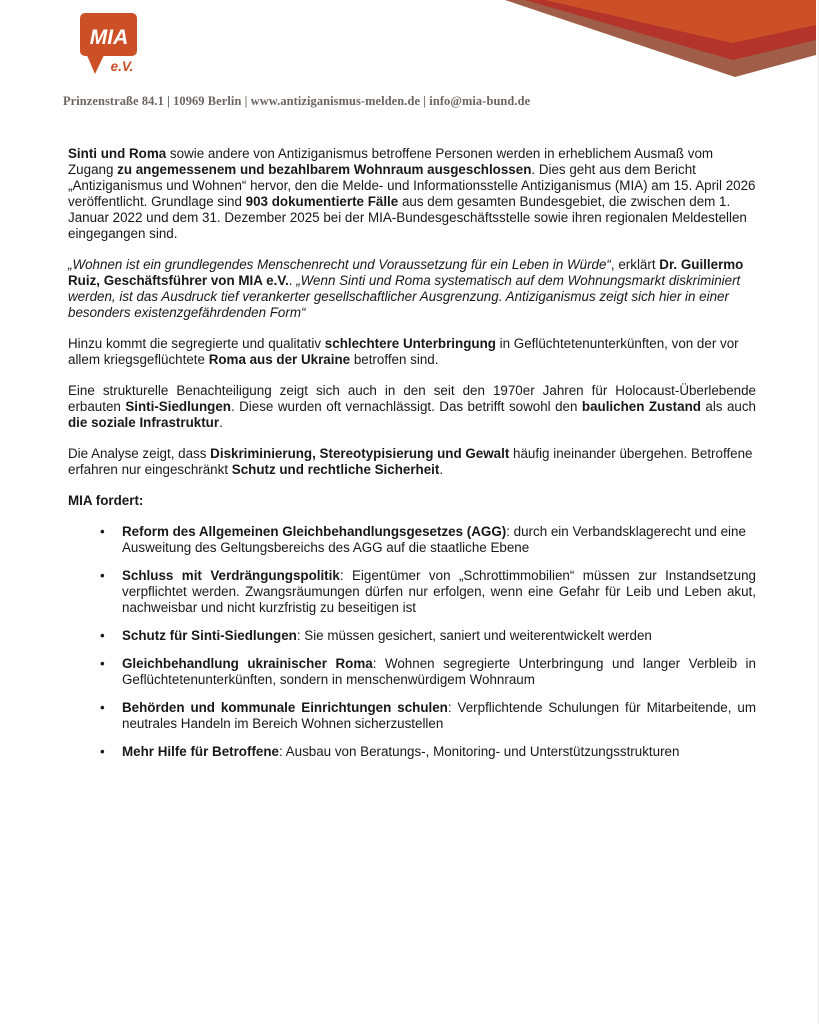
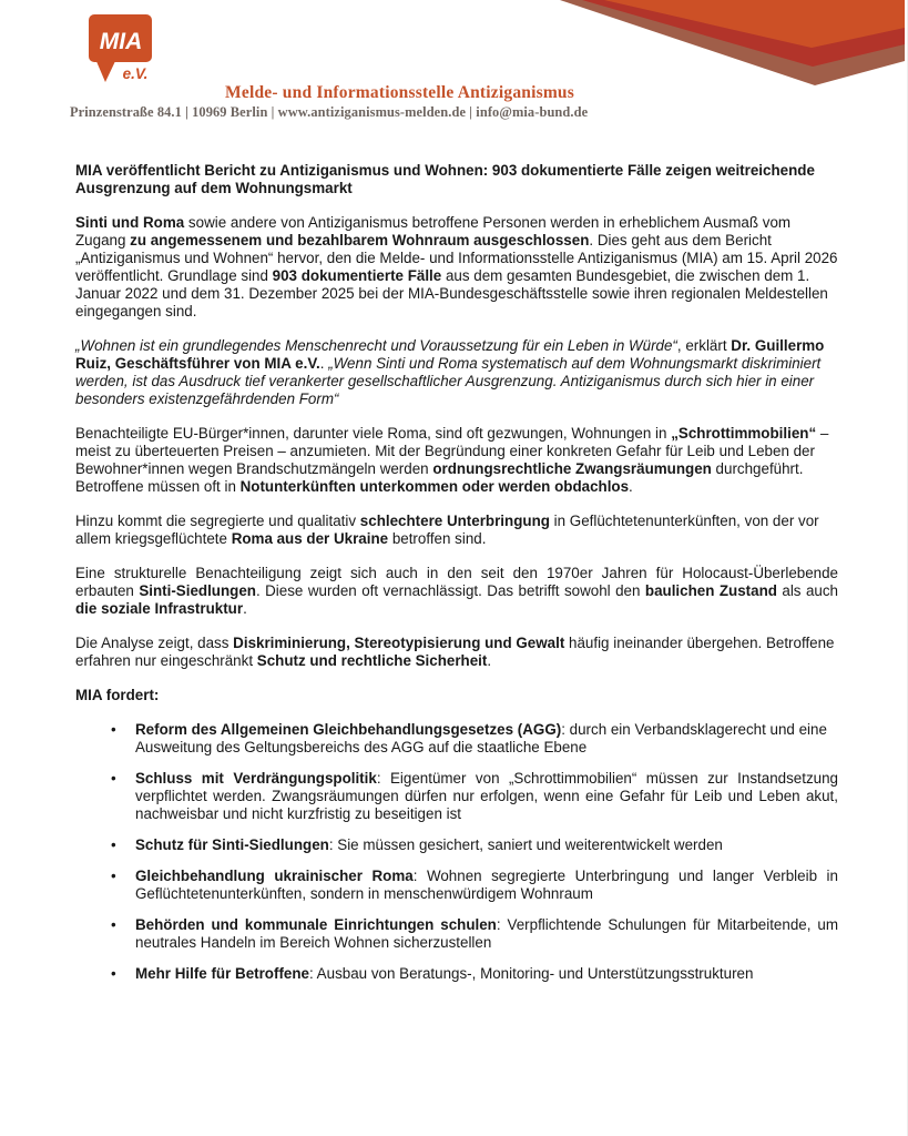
  MIA
  e.V.
+ Melde- und Informationsstelle Antiziganismus
  Prinzenstraße 84.1 | 10969 Berlin | www.antiziganismus-melden.de | info@mia-bund.de
+ MIA veröffentlicht Bericht zu Antiziganismus und Wohnen: 903 dokumentierte Fälle zeigen weitreichende Ausgrenzung auf dem Wohnungsmarkt
  Sinti und Roma sowie andere von Antiziganismus betroffene Personen werden in erheblichem Ausmaß vom Zugang zu angemessenem und bezahlbarem Wohnraum ausgeschlossen. Dies geht aus dem Bericht „Antiziganismus und Wohnen“ hervor, den die Melde- und Informationsstelle Antiziganismus (MIA) am 15. April 2026 veröffentlicht. Grundlage sind 903 dokumentierte Fälle aus dem gesamten Bundesgebiet, die zwischen dem 1. Januar 2022 und dem 31. Dezember 2025 bei der MIA-Bundesgeschäftsstelle sowie ihren regionalen Meldestellen eingegangen sind.
- „Wohnen ist ein grundlegendes Menschenrecht und Voraussetzung für ein Leben in Würde“, erklärt Dr. Guillermo Ruiz, Geschäftsführer von MIA e.V.. „Wenn Sinti und Roma systematisch auf dem Wohnungsmarkt diskriminiert werden, ist das Ausdruck tief verankerter gesellschaftlicher Ausgrenzung. Antiziganismus zeigt sich hier in einer besonders existenzgefährdenden Form“
+ „Wohnen ist ein grundlegendes Menschenrecht und Voraussetzung für ein Leben in Würde“, erklärt Dr. Guillermo Ruiz, Geschäftsführer von MIA e.V.. „Wenn Sinti und Roma systematisch auf dem Wohnungsmarkt diskriminiert werden, ist das Ausdruck tief verankerter gesellschaftlicher Ausgrenzung. Antiziganismus durch sich hier in einer besonders existenzgefährdenden Form“
+ Benachteiligte EU-Bürger*innen, darunter viele Roma, sind oft gezwungen, Wohnungen in „Schrottimmobilien“ – meist zu überteuerten Preisen – anzumieten. Mit der Begründung einer konkreten Gefahr für Leib und Leben der Bewohner*innen wegen Brandschutzmängeln werden ordnungsrechtliche Zwangsräumungen durchgeführt. Betroffene müssen oft in Notunterkünften unterkommen oder werden obdachlos.
  Hinzu kommt die segregierte und qualitativ schlechtere Unterbringung in Geflüchtetenunterkünften, von der vor allem kriegsgeflüchtete Roma aus der Ukraine betroffen sind.
  Eine strukturelle Benachteiligung zeigt sich auch in den seit den 1970er Jahren für Holocaust-Überlebende erbauten Sinti-Siedlungen. Diese wurden oft vernachlässigt. Das betrifft sowohl den baulichen Zustand als auch die soziale Infrastruktur.
  Die Analyse zeigt, dass Diskriminierung, Stereotypisierung und Gewalt häufig ineinander übergehen. Betroffene erfahren nur eingeschränkt Schutz und rechtliche Sicherheit.
  MIA fordert:
  •
  Reform des Allgemeinen Gleichbehandlungsgesetzes (AGG): durch ein Verbandsklagerecht und eine Ausweitung des Geltungsbereichs des AGG auf die staatliche Ebene
  •
  Schluss mit Verdrängungspolitik: Eigentümer von „Schrottimmobilien“ müssen zur Instandset­zung verpflichtet werden. Zwangsräumungen dürfen nur erfolgen, wenn eine Gefahr für Leib und Leben akut, nachweisbar und nicht kurzfristig zu beseitigen ist
  •
  Schutz für Sinti-Siedlungen: Sie müssen gesichert, saniert und weiterentwickelt werden
  •
  Gleichbehandlung ukrainischer Roma: Wohnen segregierte Unterbringung und langer Verbleib in Geflüchtetenunterkünften, sondern in menschenwürdigem Wohnraum
  •
  Behörden und kommunale Einrichtungen schulen: Verpflichtende Schulungen für Mitarbei­tende, um neutrales Handeln im Bereich Wohnen sicherzustellen
  •
  Mehr Hilfe für Betroffene: Ausbau von Beratungs-, Monitoring- und Unterstützungsstrukturen
